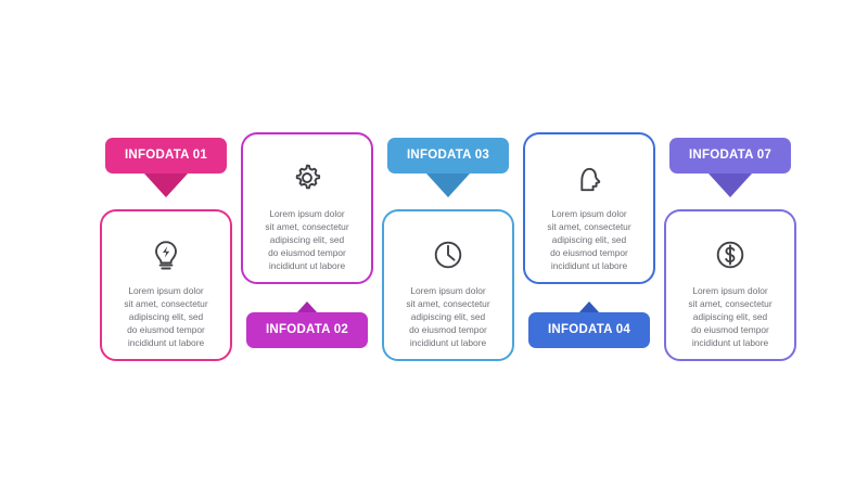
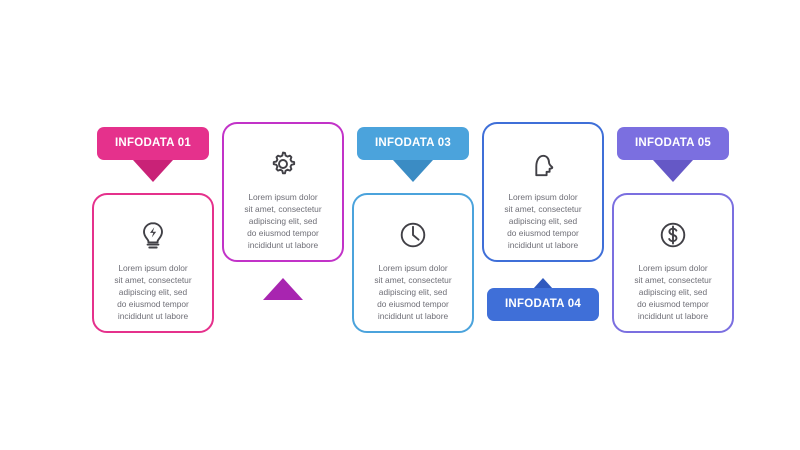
  INFODATA 01
  Lorem ipsum dolor
  sit amet, consectetur
  adipiscing elit, sed
  do eiusmod tempor
  incididunt ut labore
  Lorem ipsum dolor
  sit amet, consectetur
  adipiscing elit, sed
  do eiusmod tempor
  incididunt ut labore
- INFODATA 02
  INFODATA 03
  Lorem ipsum dolor
  sit amet, consectetur
  adipiscing elit, sed
  do eiusmod tempor
  incididunt ut labore
  Lorem ipsum dolor
  sit amet, consectetur
  adipiscing elit, sed
  do eiusmod tempor
  incididunt ut labore
  INFODATA 04
- INFODATA 07
+ INFODATA 05
  Lorem ipsum dolor
  sit amet, consectetur
  adipiscing elit, sed
  do eiusmod tempor
  incididunt ut labore
